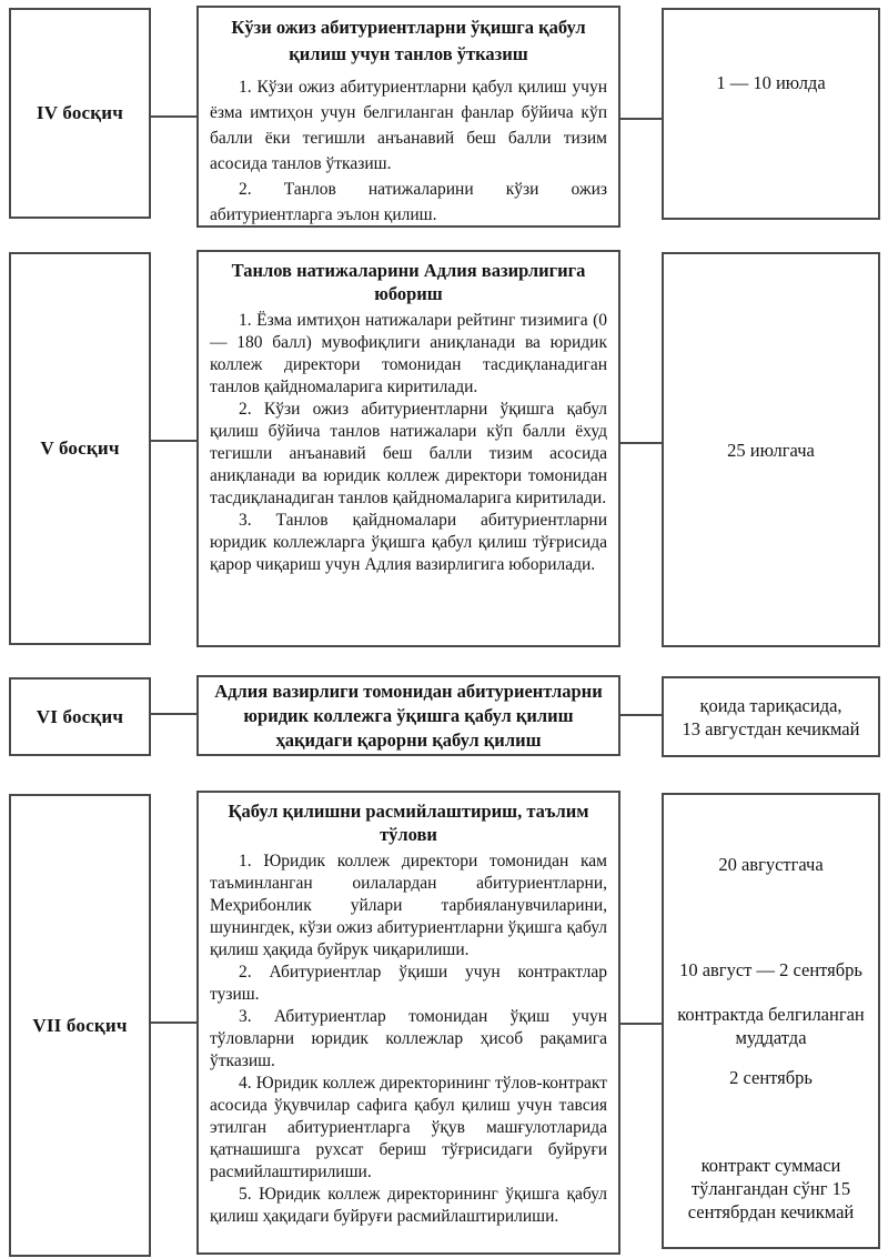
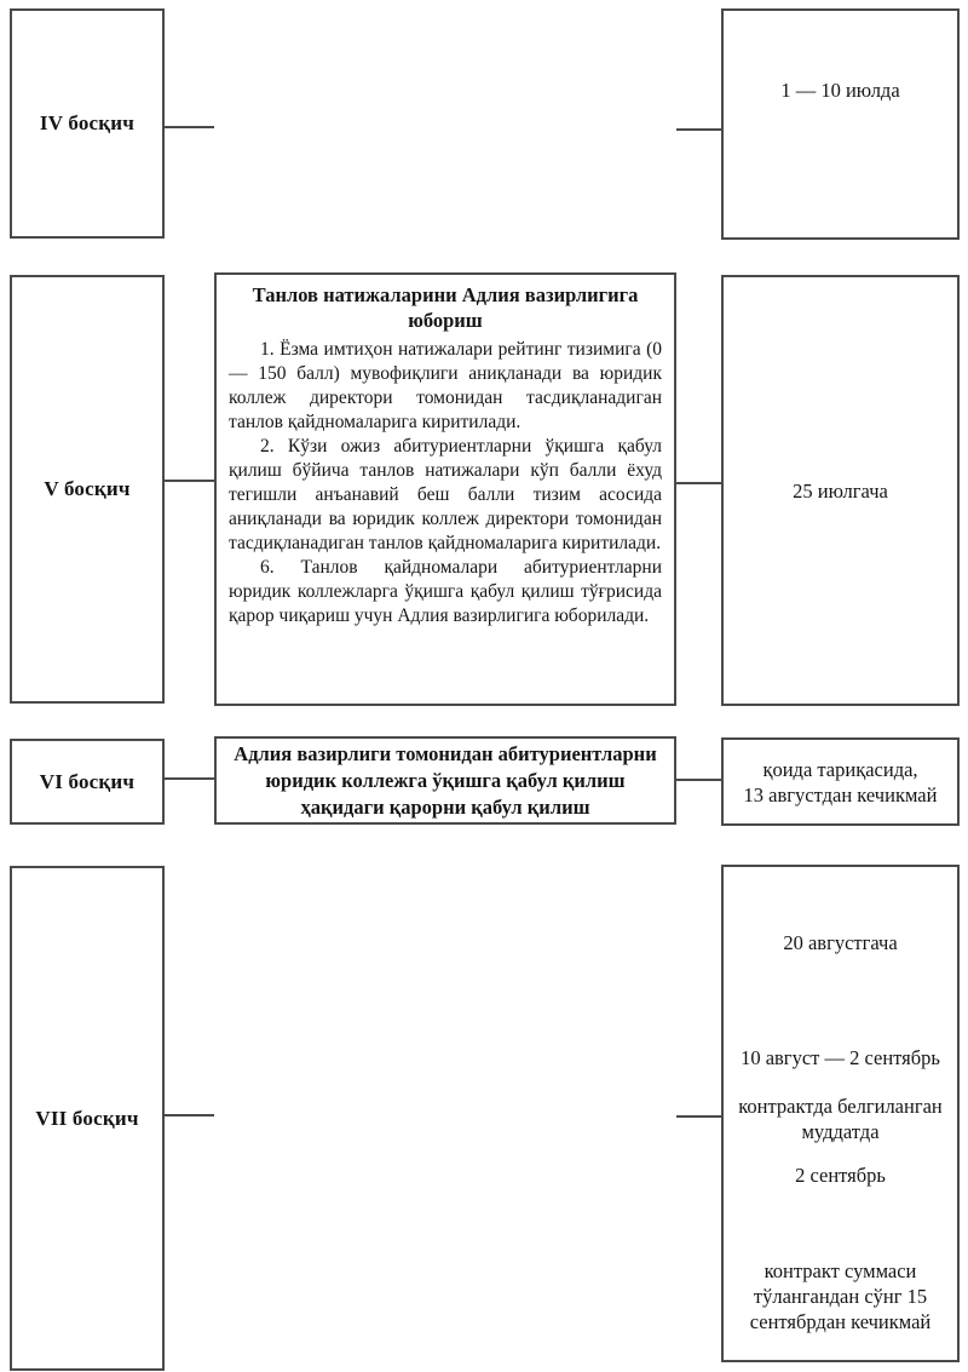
  IV босқич
- Кўзи ожиз абитуриентларни ўқишга қабул қилиш учун танлов ўтказиш
- 1. Кўзи ожиз абитуриентларни қабул қилиш учун ёзма имтиҳон учун белгиланган фанлар бўйича кўп балли ёки тегишли анъанавий беш балли тизим асосида танлов ўтказиш.
- 2. Танлов натижаларини кўзи ожиз абитуриентларга эълон қилиш.
  1 — 10 июлда
  V босқич
  Танлов натижаларини Адлия вазирлигига юбориш
- 1. Ёзма имтиҳон натижалари рейтинг тизимига (0 — 180 балл) мувофиқлиги аниқланади ва юридик коллеж директори томонидан тасдиқланадиган танлов қайдномаларига киритилади.
+ 1. Ёзма имтиҳон натижалари рейтинг тизимига (0 — 150 балл) мувофиқлиги аниқланади ва юридик коллеж директори томонидан тасдиқланадиган танлов қайдномаларига киритилади.
  2. Кўзи ожиз абитуриентларни ўқишга қабул қилиш бўйича танлов натижалари кўп балли ёхуд тегишли анъанавий беш балли тизим асосида аниқланади ва юридик коллеж директори томонидан тасдиқланадиган танлов қайдномаларига киритилади.
- 3. Танлов қайдномалари абитуриентларни юридик коллежларга ўқишга қабул қилиш тўғрисида қарор чиқариш учун Адлия вазирлигига юборилади.
+ 6. Танлов қайдномалари абитуриентларни юридик коллежларга ўқишга қабул қилиш тўғрисида қарор чиқариш учун Адлия вазирлигига юборилади.
  25 июлгача
  VI босқич
  Адлия вазирлиги томонидан абитуриентларни юридик коллежга ўқишга қабул қилиш ҳақидаги қарорни қабул қилиш
  қоида тариқасида,
  13 августдан кечикмай
  VII босқич
- Қабул қилишни расмийлаштириш, таълим тўлови
- 1. Юридик коллеж директори томонидан кам таъминланган оилалардан абитуриентларни, Меҳрибонлик уйлари тарбияланувчиларини, шунингдек, кўзи ожиз абитуриентларни ўқишга қабул қилиш ҳақида буйрук чиқарилиши.
- 2. Абитуриентлар ўқиши учун контрактлар тузиш.
- 3. Абитуриентлар томонидан ўқиш учун тўловларни юридик коллежлар ҳисоб рақамига ўтказиш.
- 4. Юридик коллеж директорининг тўлов-контракт асосида ўқувчилар сафига қабул қилиш учун тавсия этилган абитуриентларга ўқув машғулотларида қатнашишга рухсат бериш тўғрисидаги буйруғи расмийлаштирилиши.
- 5. Юридик коллеж директорининг ўқишга қабул қилиш ҳақидаги буйруғи расмийлаштирилиши.
  20 августгача
  10 август — 2 сентябрь
  контрактда белгиланган муддатда
  2 сентябрь
  контракт суммаси тўлангандан сўнг 15 сентябрдан кечикмай
